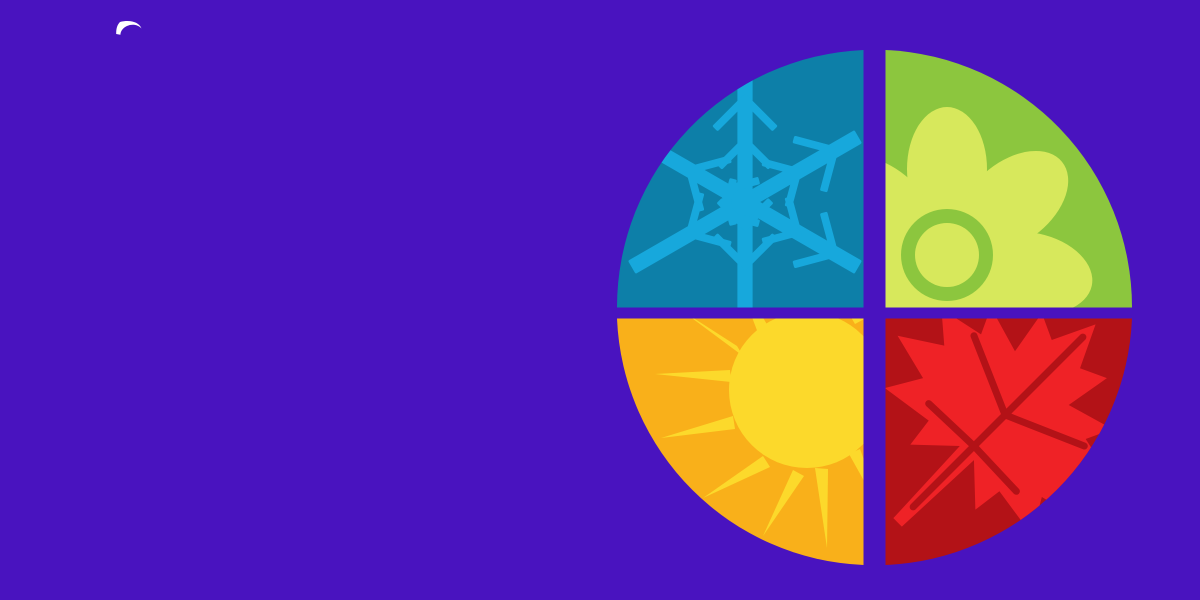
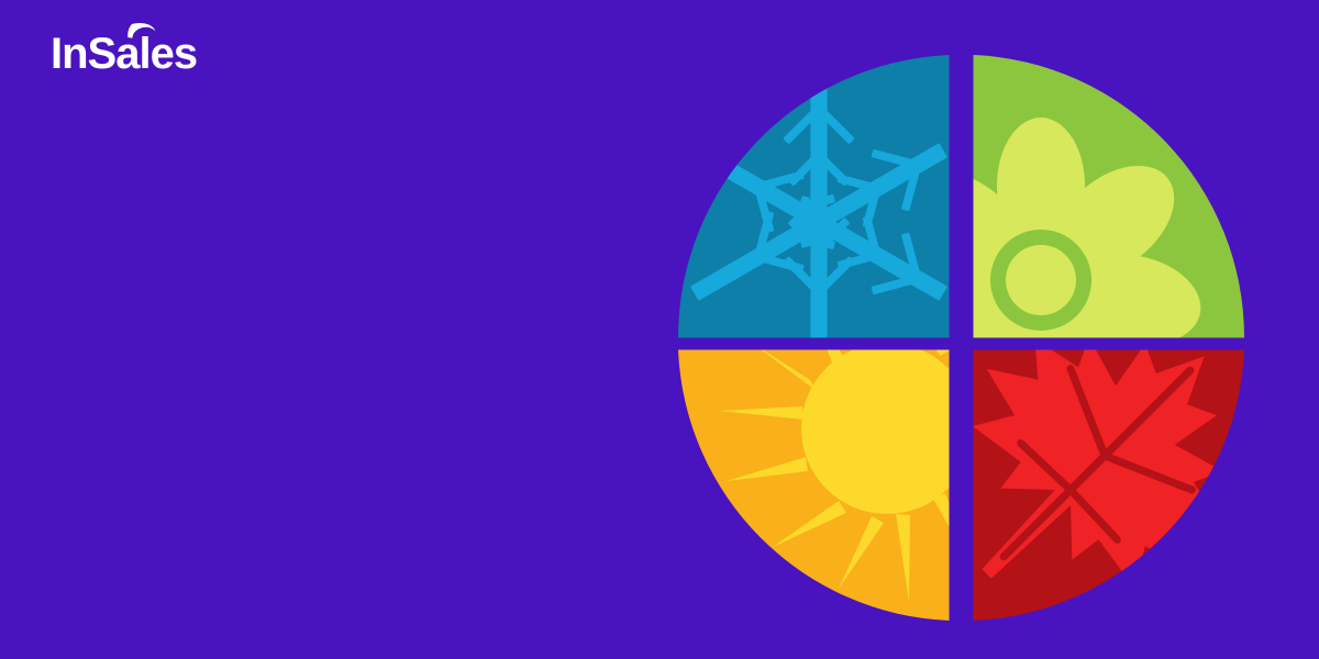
+ InSales
